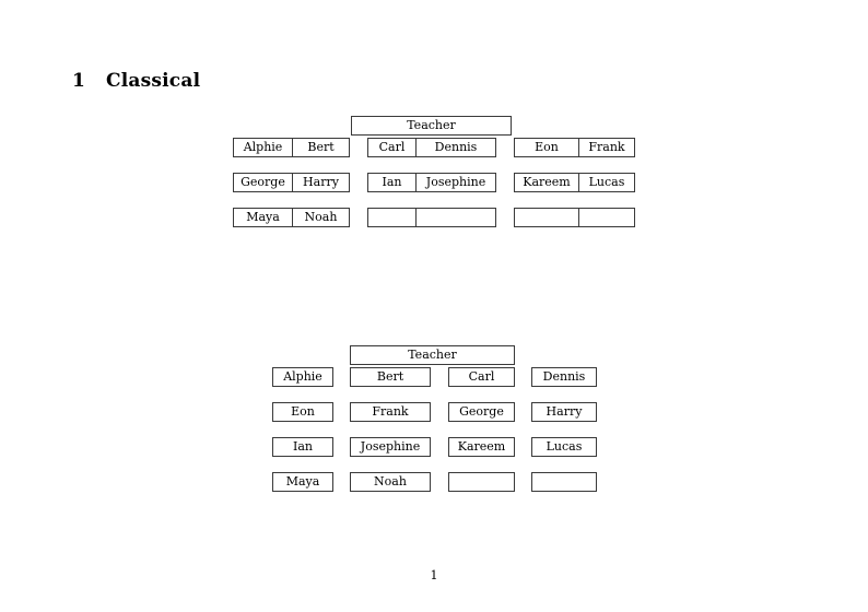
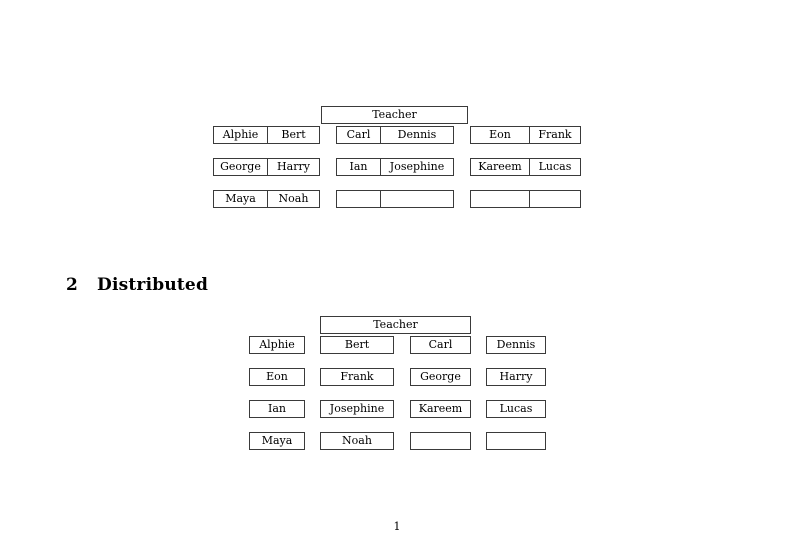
- 1 Classical
  Teacher
  Alphie
  Bert
  Carl
  Dennis
  Eon
  Frank
  George
  Harry
  Ian
  Josephine
  Kareem
  Lucas
  Maya
  Noah
+ 2 Distributed
  Teacher
  Alphie
  Bert
  Carl
  Dennis
  Eon
  Frank
  George
  Harry
  Ian
  Josephine
  Kareem
  Lucas
  Maya
  Noah
  1
